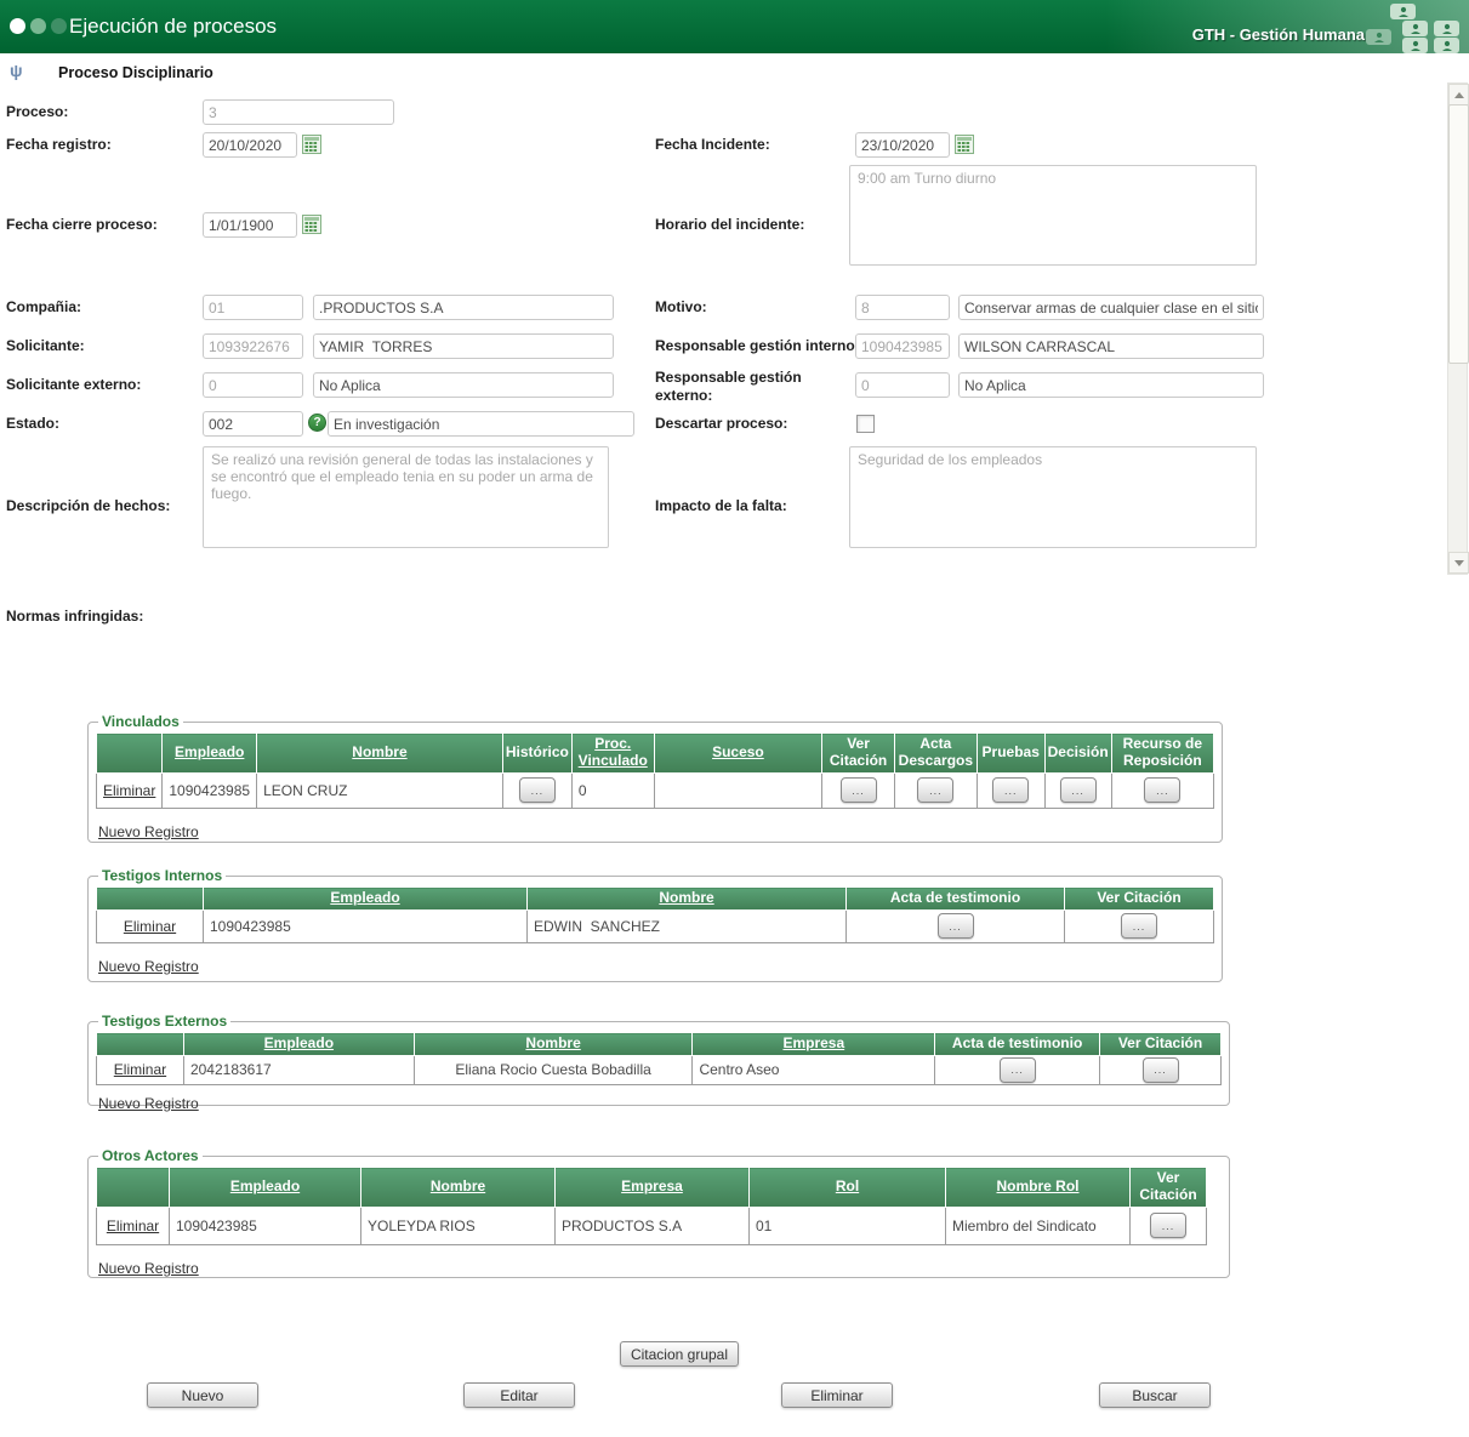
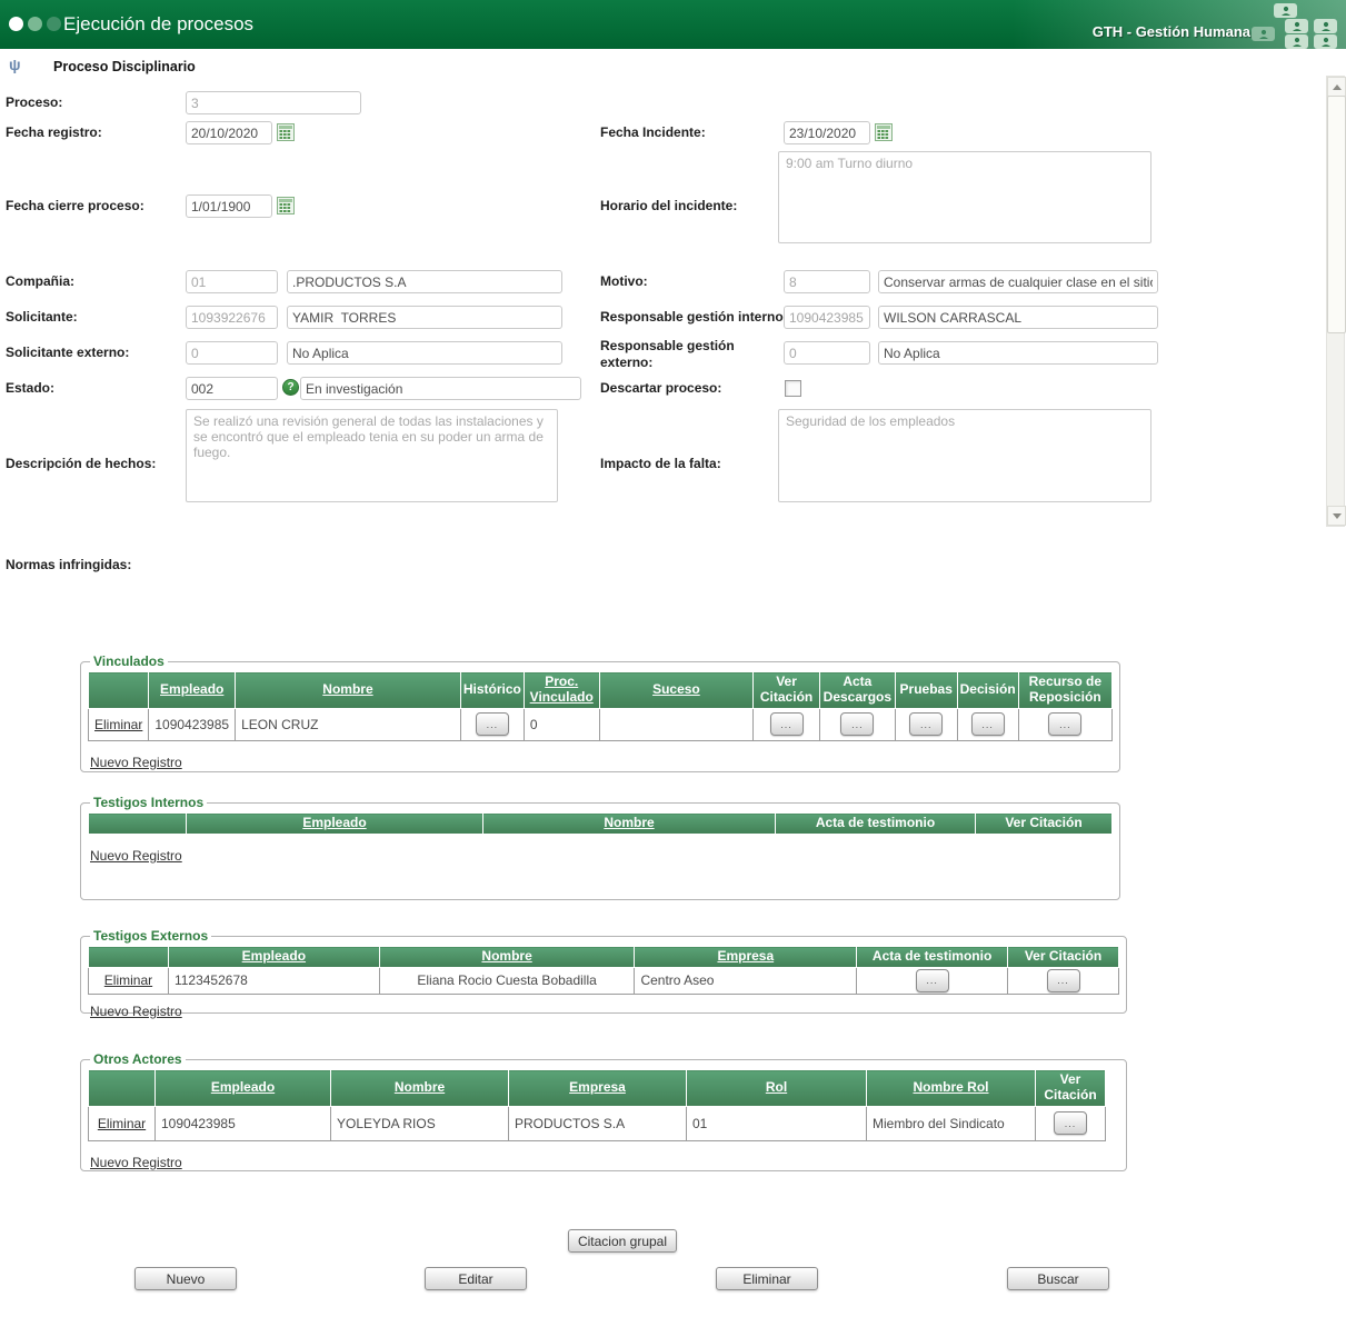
  Ejecución de procesos
  GTH - Gestión Humana
  ψ
  Proceso Disciplinario
  Proceso:
  3
  Fecha registro:
  20/10/2020
  Fecha cierre proceso:
  1/01/1900
  Compañia:
  01
  .PRODUCTOS S.A
  Solicitante:
  1093922676
  YAMIR TORRES
  Solicitante externo:
  0
  No Aplica
  Estado:
  002
  ?
  En investigación
  Descripción de hechos:
  Normas infringidas:
  Fecha Incidente:
  23/10/2020
  Horario del incidente:
  9:00 am Turno diurno
  Motivo:
  8
  Conservar armas de cualquier clase en el siti
  Responsable gestión interno
  1090423985
  WILSON CARRASCAL
  Responsable gestión externo:
  0
  No Aplica
  Descartar proceso:
  Impacto de la falta:
  Seguridad de los empleados
  Vinculados
  	Empleado	Nombre	Histórico	Proc. Vinculado	Suceso	Ver Citación	Acta Descargos	Pruebas	Decisión	Recurso de Reposición
  Eliminar	1090423985	LEON CRUZ	...	0		...	...	...	...	...
  Nuevo Registro
  Testigos Internos
  	Empleado	Nombre	Acta de testimonio	Ver Citación
- Eliminar	1090423985	EDWIN SANCHEZ	...	...
  Nuevo Registro
  Testigos Externos
  	Empleado	Nombre	Empresa	Acta de testimonio	Ver Citación
- Eliminar	2042183617	Eliana Rocio Cuesta Bobadilla	Centro Aseo	...	...
+ Eliminar	1123452678	Eliana Rocio Cuesta Bobadilla	Centro Aseo	...	...
  Nuevo Registro
  Otros Actores
  	Empleado	Nombre	Empresa	Rol	Nombre Rol	Ver Citación
  Eliminar	1090423985	YOLEYDA RIOS	PRODUCTOS S.A	01	Miembro del Sindicato	...
  Nuevo Registro
  Citacion grupal
  Nuevo
  Editar
  Eliminar
  Buscar
